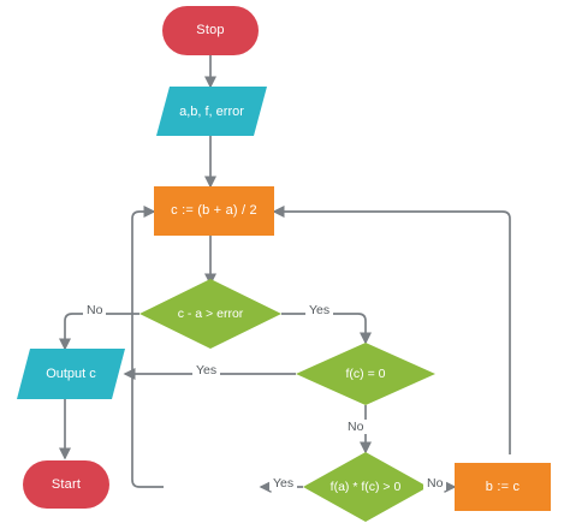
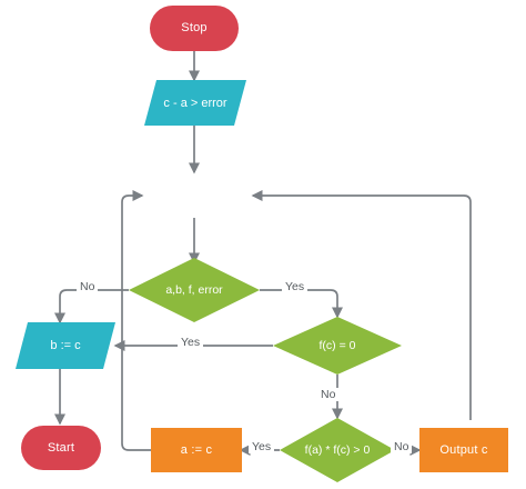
  Stop
- a,b, f, error
+ c - a > error
- c := (b + a) / 2
- c - a > error
+ a,b, f, error
  f(c) = 0
- Output c
+ b := c
  Start
  f(a) * f(c) > 0
+ a := c
- b := c
+ Output c
  No
  Yes
  Yes
  No
  Yes
  No
